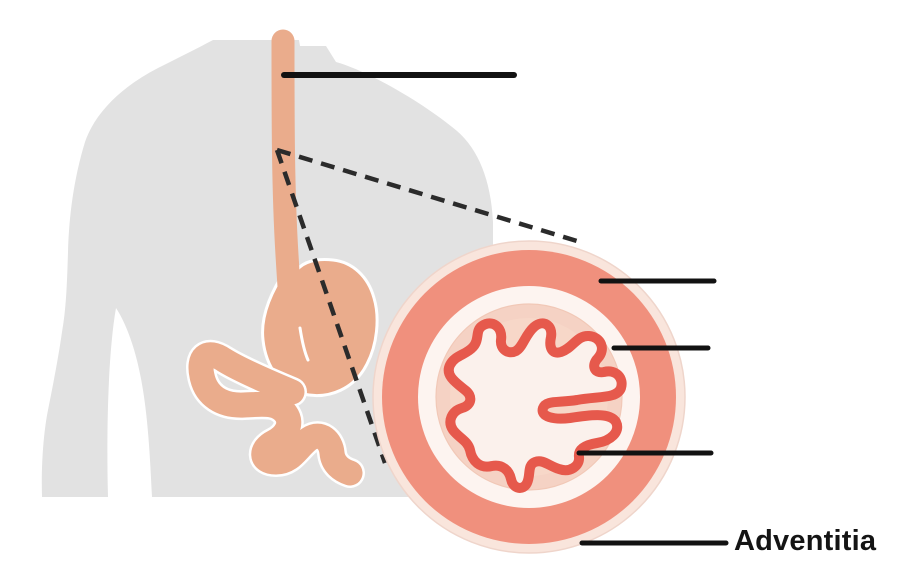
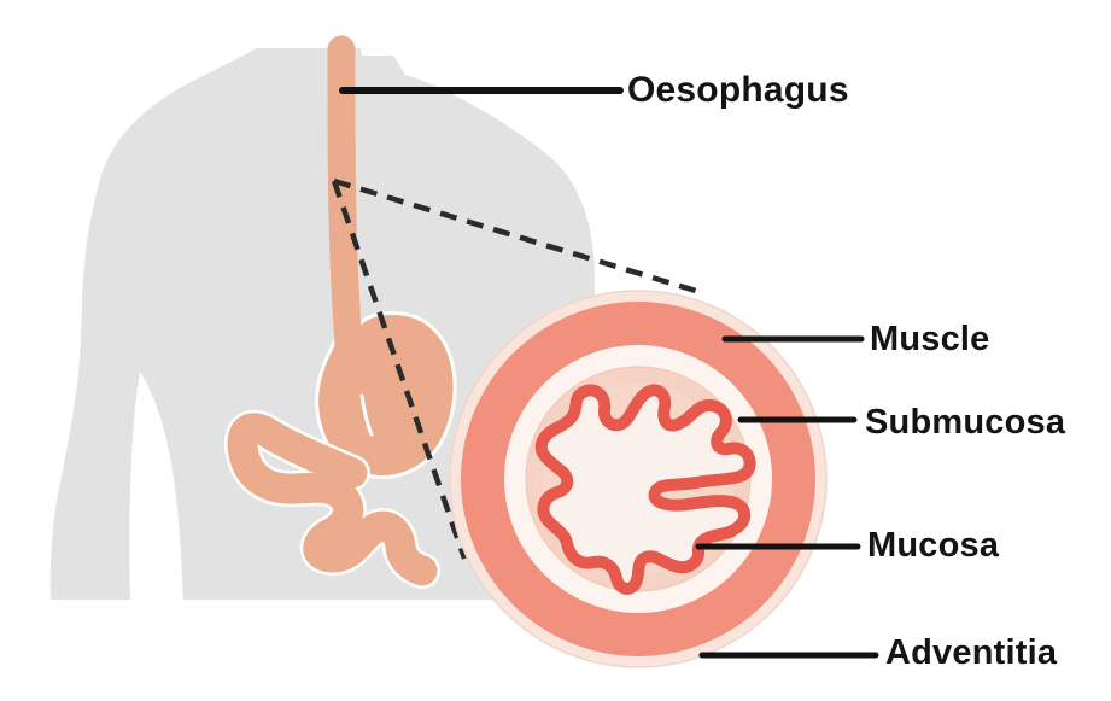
+ Oesophagus
+ Muscle
+ Submucosa
+ Mucosa
  Adventitia
